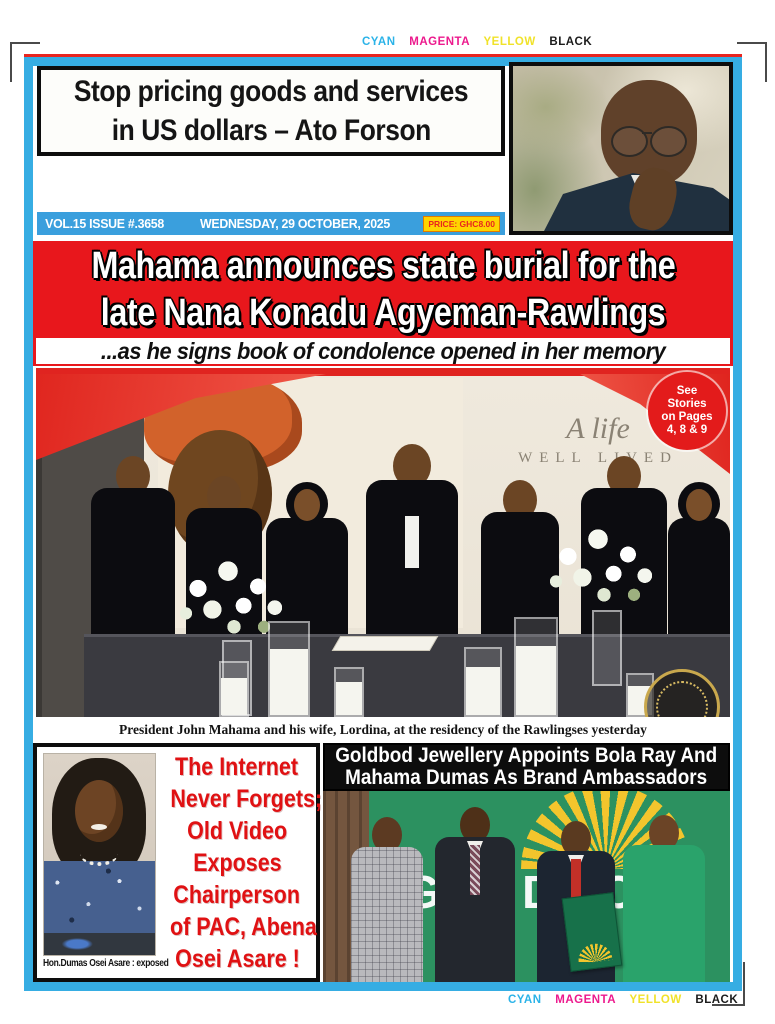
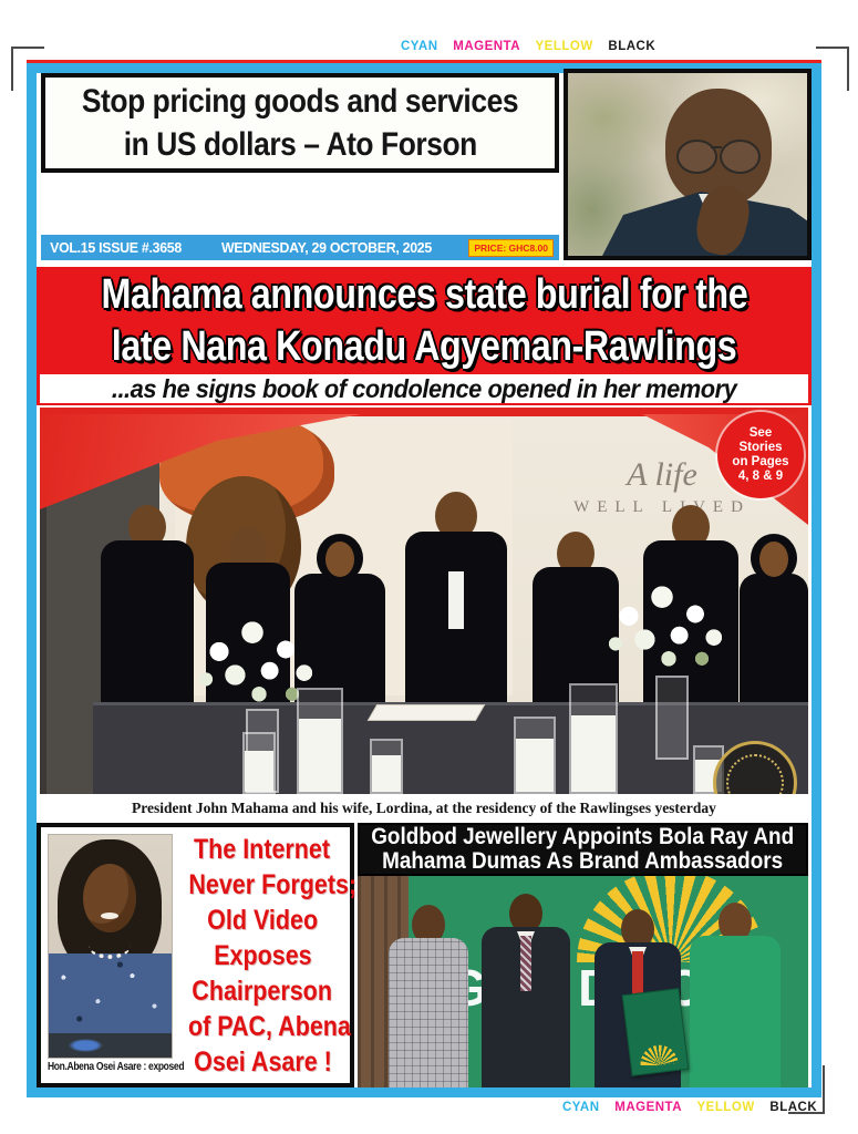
  CYAN MAGENTA YELLOW BLACK
  Stop pricing goods and services
  in US dollars – Ato Forson
  VOL.15 ISSUE #.3658
  WEDNESDAY, 29 OCTOBER, 2025
  PRICE: GHC8.00
  Mahama announces state burial for the
  late Nana Konadu Agyeman-Rawlings
  ...as he signs book of condolence opened in her memory
  A life
  WELL LVED
  See
  Stories
  on Pages
  4, 8 & 9
  President John Mahama and his wife, Lordina, at the residency of the Rawlingses yesterday
- Hon.Dumas Osei Asare : exposed
+ Hon.Abena Osei Asare : exposed
  The Internet
  Never Forgets;
  Old Video
  Exposes
  Chairperson
  of PAC, Abena
  Osei Asare !
  Goldbod Jewellery Appoints Bola Ray And
  Mahama Dumas As Brand Ambassadors
  CYAN MAGENTA YELLOW BLACK
